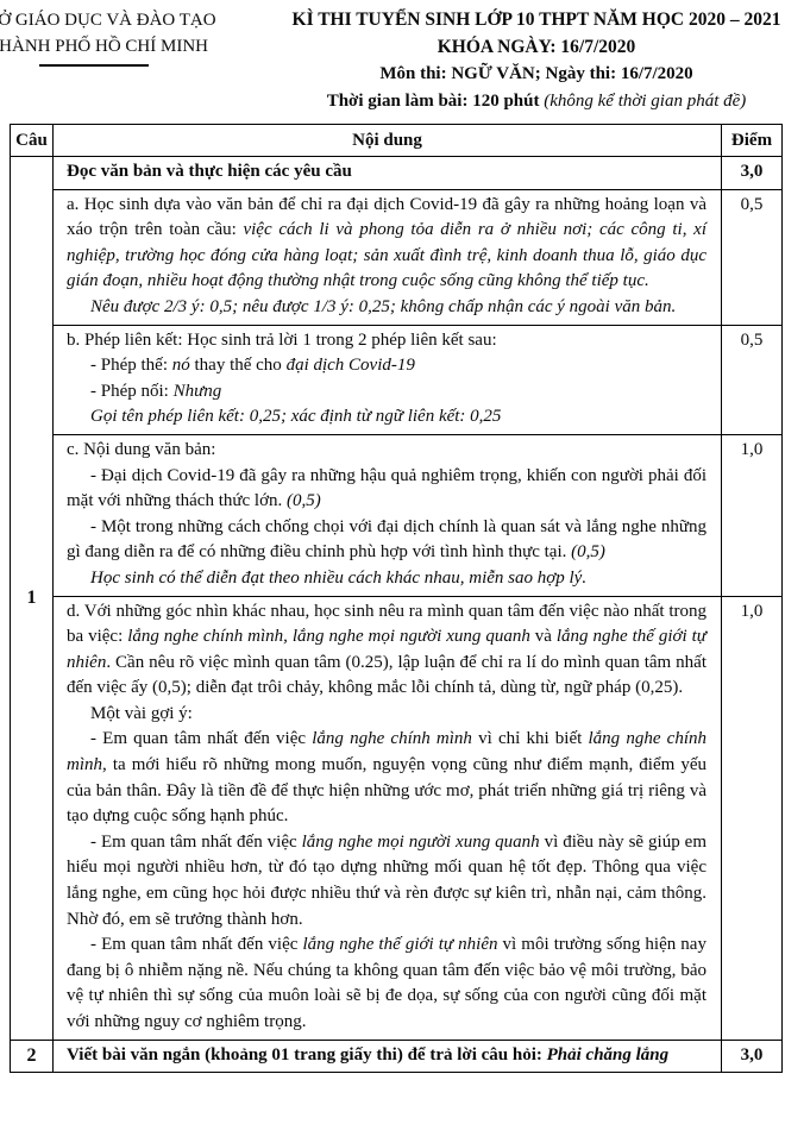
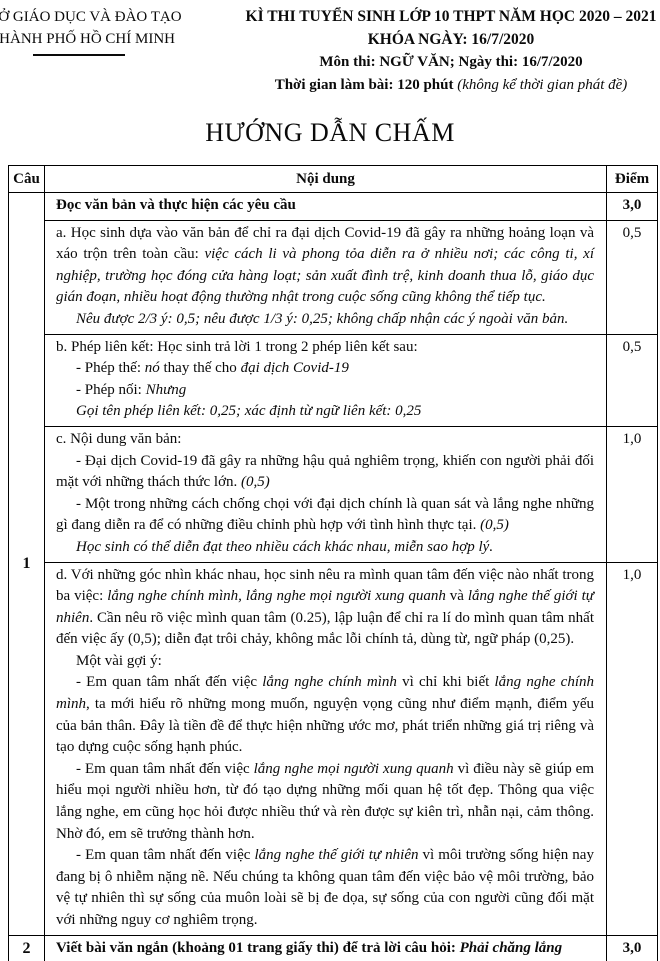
  Ở GIÁO DỤC VÀ ĐÀO TẠO
  HÀNH PHỐ HỒ CHÍ MINH
  KÌ THI TUYỂN SINH LỚP 10 THPT NĂM HỌC 2020 – 2021
  KHÓA NGÀY: 16/7/2020
  Môn thi: NGỮ VĂN; Ngày thi: 16/7/2020
  Thời gian làm bài: 120 phút (không kể thời gian phát đề)
+ HƯỚNG DẪN CHẤM
  Câu	Nội dung	Điểm
  1	Đọc văn bản và thực hiện các yêu cầu	3,0
  a. Học sinh dựa vào văn bản để chỉ ra đại dịch Covid-19 đã gây ra những hoảng loạn và xáo trộn trên toàn cầu: việc cách li và phong tỏa diễn ra ở nhiều nơi; các công ti, xí nghiệp, trường học đóng cửa hàng loạt; sản xuất đình trệ, kinh doanh thua lỗ, giáo dục gián đoạn, nhiều hoạt động thường nhật trong cuộc sống cũng không thể tiếp tục.Nêu được 2/3 ý: 0,5; nêu được 1/3 ý: 0,25; không chấp nhận các ý ngoài văn bản.	0,5
  b. Phép liên kết: Học sinh trả lời 1 trong 2 phép liên kết sau:- Phép thế: nó thay thế cho đại dịch Covid-19- Phép nối: NhưngGọi tên phép liên kết: 0,25; xác định từ ngữ liên kết: 0,25	0,5
  c. Nội dung văn bản:- Đại dịch Covid-19 đã gây ra những hậu quả nghiêm trọng, khiến con người phải đối mặt với những thách thức lớn. (0,5)- Một trong những cách chống chọi với đại dịch chính là quan sát và lắng nghe những gì đang diễn ra để có những điều chỉnh phù hợp với tình hình thực tại. (0,5)Học sinh có thể diễn đạt theo nhiều cách khác nhau, miễn sao hợp lý.	1,0
  d. Với những góc nhìn khác nhau, học sinh nêu ra mình quan tâm đến việc nào nhất trong ba việc: lắng nghe chính mình, lắng nghe mọi người xung quanh và lắng nghe thế giới tự nhiên. Cần nêu rõ việc mình quan tâm (0.25), lập luận để chỉ ra lí do mình quan tâm nhất đến việc ấy (0,5); diễn đạt trôi chảy, không mắc lỗi chính tả, dùng từ, ngữ pháp (0,25).Một vài gợi ý:- Em quan tâm nhất đến việc lắng nghe chính mình vì chỉ khi biết lắng nghe chính mình, ta mới hiểu rõ những mong muốn, nguyện vọng cũng như điểm mạnh, điểm yếu của bản thân. Đây là tiền đề để thực hiện những ước mơ, phát triển những giá trị riêng và tạo dựng cuộc sống hạnh phúc.- Em quan tâm nhất đến việc lắng nghe mọi người xung quanh vì điều này sẽ giúp em hiểu mọi người nhiều hơn, từ đó tạo dựng những mối quan hệ tốt đẹp. Thông qua việc lắng nghe, em cũng học hỏi được nhiều thứ và rèn được sự kiên trì, nhẫn nại, cảm thông. Nhờ đó, em sẽ trưởng thành hơn.- Em quan tâm nhất đến việc lắng nghe thế giới tự nhiên vì môi trường sống hiện nay đang bị ô nhiễm nặng nề. Nếu chúng ta không quan tâm đến việc bảo vệ môi trường, bảo vệ tự nhiên thì sự sống của muôn loài sẽ bị đe dọa, sự sống của con người cũng đối mặt với những nguy cơ nghiêm trọng.	1,0
  2	Viết bài văn ngắn (khoảng 01 trang giấy thi) để trả lời câu hỏi: Phải chăng lắng	3,0
